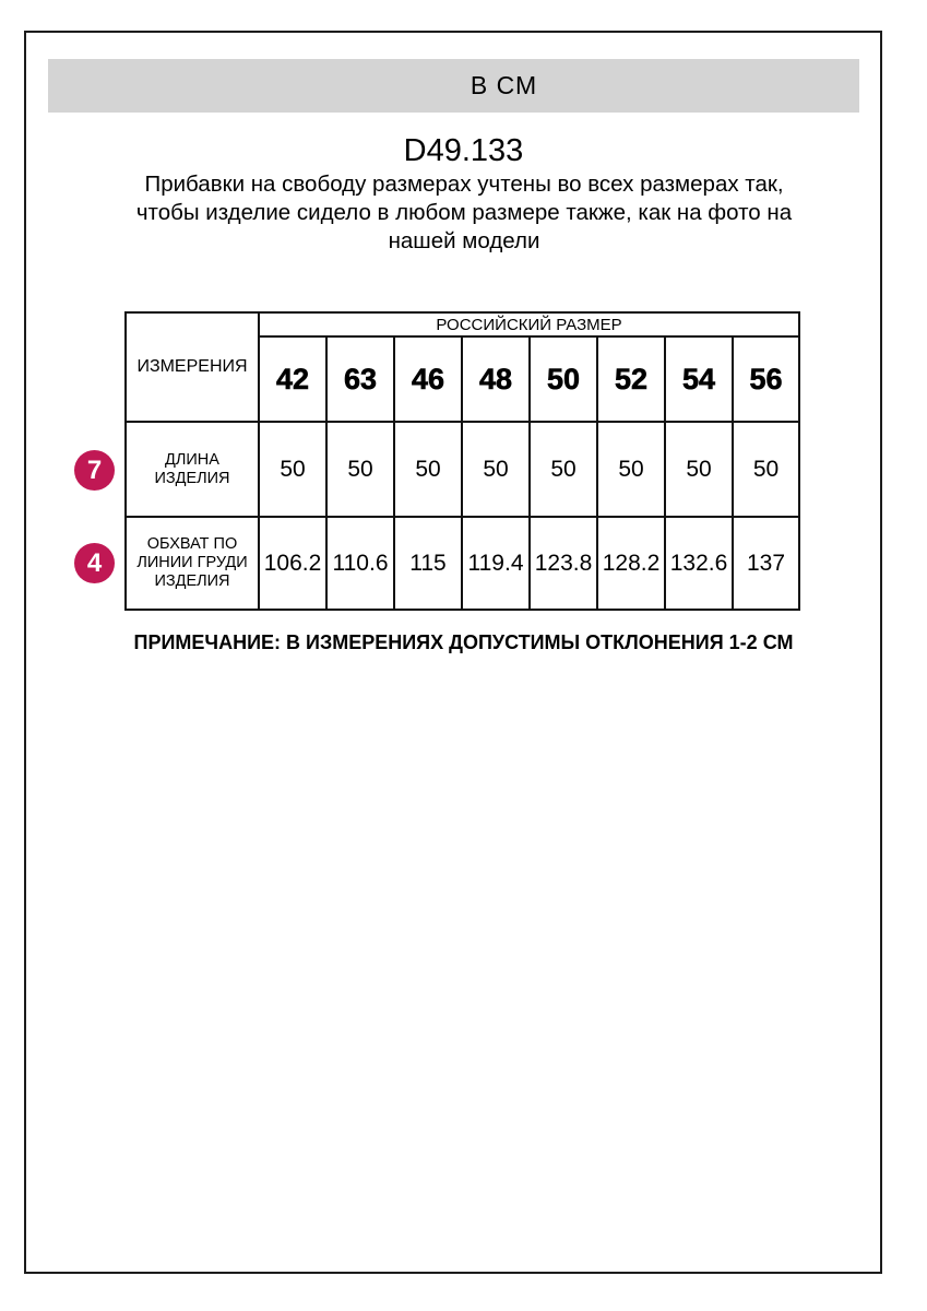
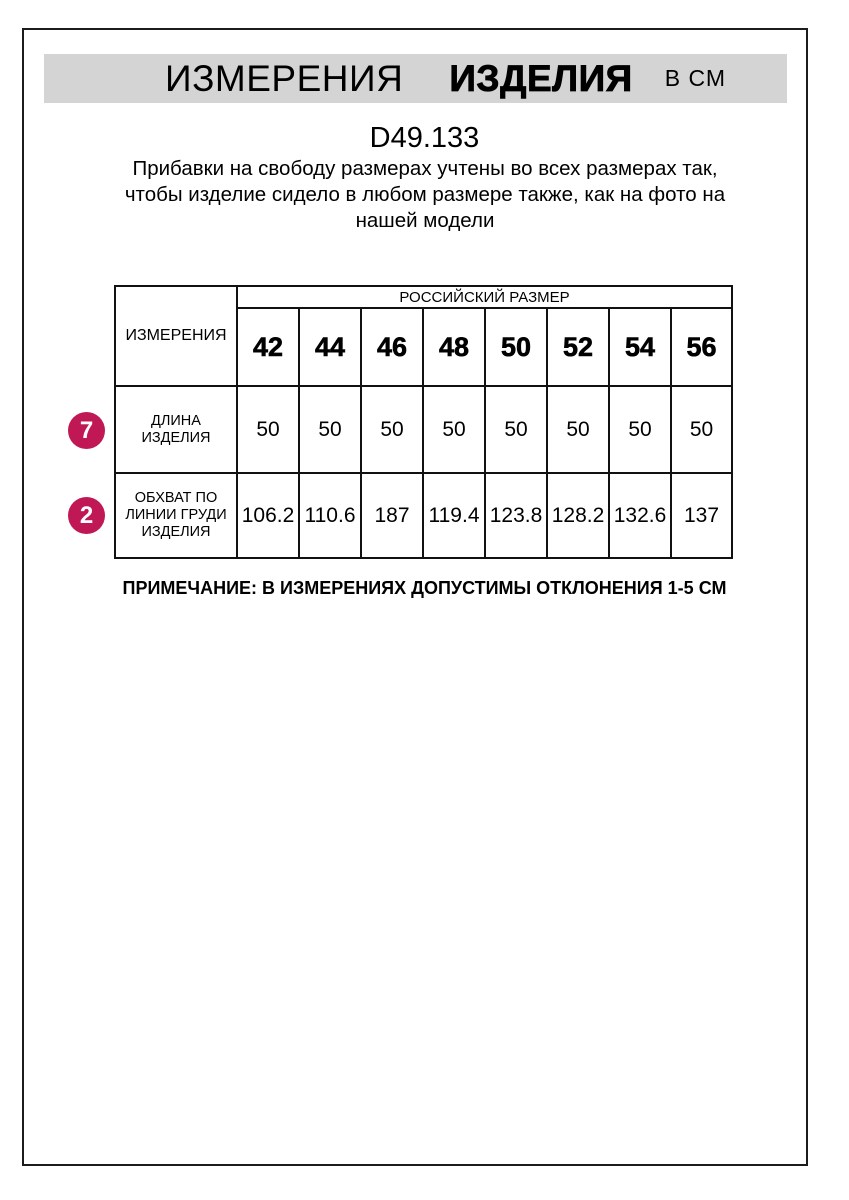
+ ИЗМЕРЕНИЯ
+ ИЗДЕЛИЯ
  В СМ
  D49.133
  Прибавки на свободу размерах учтены во всех размерах так, чтобы изделие сидело в любом размере также, как на фото на нашей модели
  ИЗМЕРЕНИЯ	РОССИЙСКИЙ РАЗМЕР
- 42	63	46	48	50	52	54	56
+ 42	44	46	48	50	52	54	56
  ДЛИНА ИЗДЕЛИЯ	50	50	50	50	50	50	50	50
- ОБХВАТ ПО ЛИНИИ ГРУДИ ИЗДЕЛИЯ	106.2	110.6	115	119.4	123.8	128.2	132.6	137
+ ОБХВАТ ПО ЛИНИИ ГРУДИ ИЗДЕЛИЯ	106.2	110.6	187	119.4	123.8	128.2	132.6	137
  7
- 4
+ 2
- ПРИМЕЧАНИЕ: В ИЗМЕРЕНИЯХ ДОПУСТИМЫ ОТКЛОНЕНИЯ 1-2 СМ
+ ПРИМЕЧАНИЕ: В ИЗМЕРЕНИЯХ ДОПУСТИМЫ ОТКЛОНЕНИЯ 1-5 СМ
